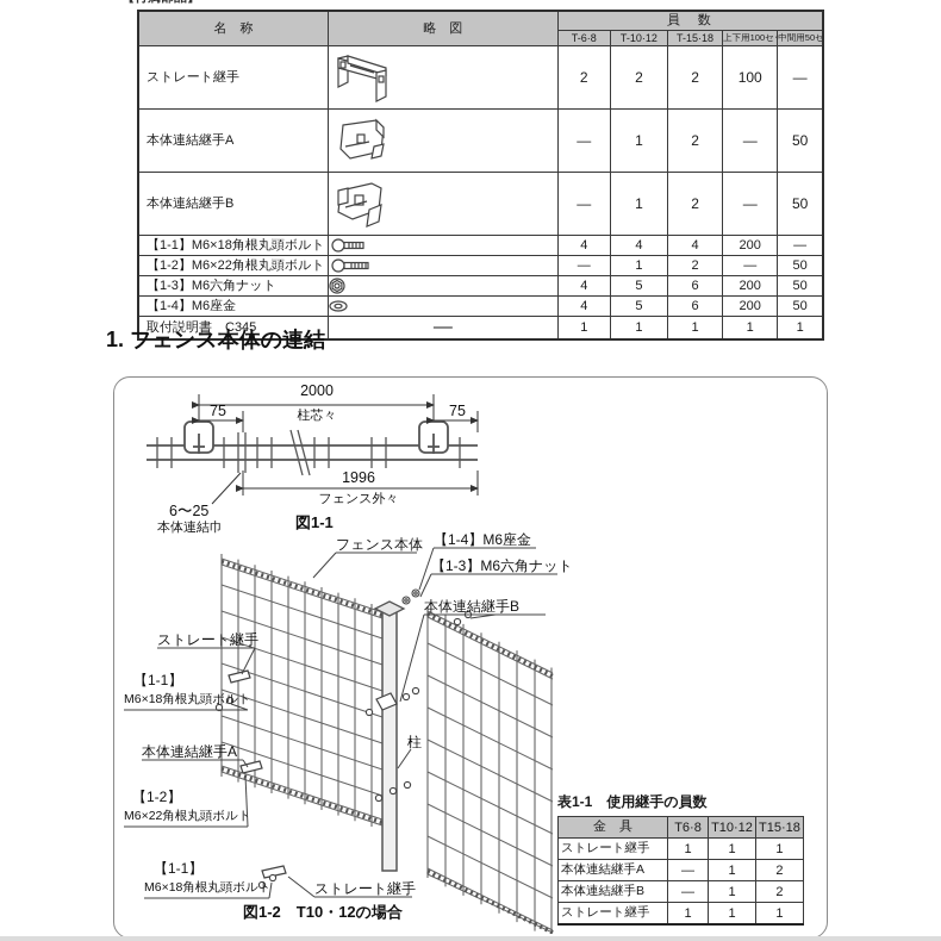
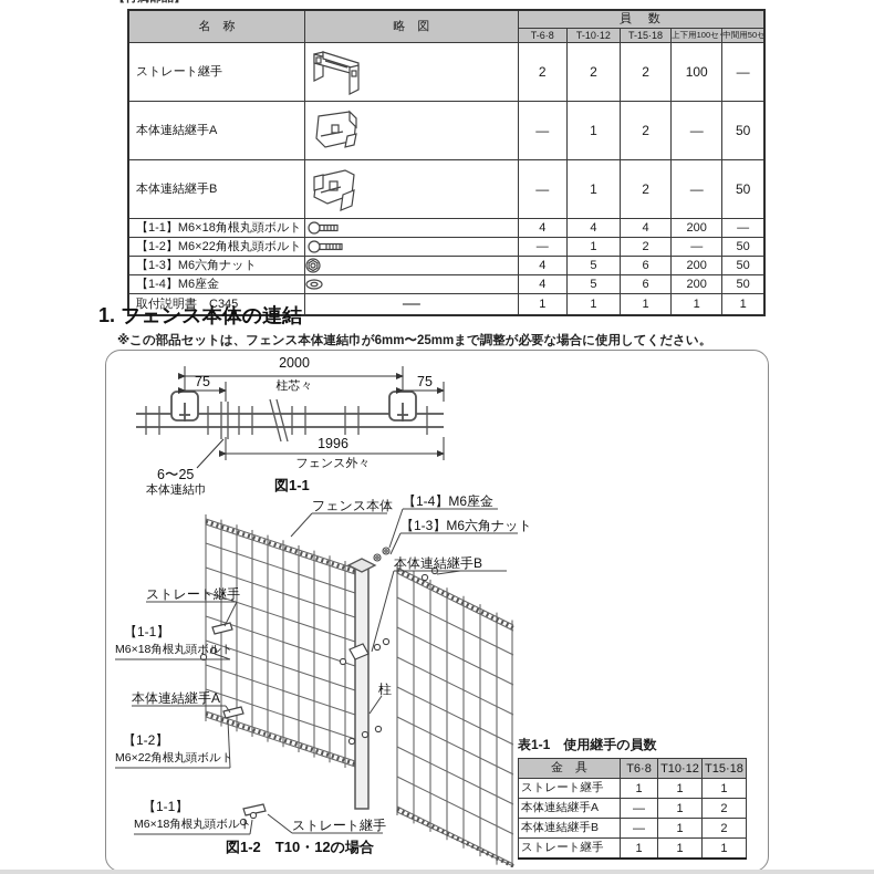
  名 称	略 図	員 数
  T-6·8	T-10·12	T-15·18	上下用100セ	中間用50セ
  ストレート継手		2	2	2	100	—
  本体連結継手A		—	1	2	—	50
  本体連結継手B		—	1	2	—	50
  【1-1】M6×18角根丸頭ボルト		4	4	4	200	—
  【1-2】M6×22角根丸頭ボルト		—	1	2	—	50
  【1-3】M6六角ナット		4	5	6	200	50
  【1-4】M6座金		4	5	6	200	50
  取付説明書 C345	—	1	1	1	1	1
  1. フェンス本体の連結
+ ※この部品セットは、フェンス本体連結巾が6mm〜25mmまで調整が必要な場合に使用してください。
  2000
  柱芯々
  75
  75
  1996
  フェンス外々
  6〜25
  本体連結巾
  図1-1
  フェンス本体
  【1-4】M6座金
  【1-3】M6六角ナット
  本体連結継手B
  ストレート継手
  【1-1】
  M6×18角根丸頭ボルト
  本体連結継手A
  【1-2】
  M6×22角根丸頭ボルト
  【1-1】
  M6×18角根丸頭ボルト
  ストレート継手
  柱
  図1-2 T10・12の場合
  表1-1 使用継手の員数
  金 具	T6·8	T10·12	T15·18
  ストレート継手	1	1	1
  本体連結継手A	—	1	2
  本体連結継手B	—	1	2
  ストレート継手	1	1	1
